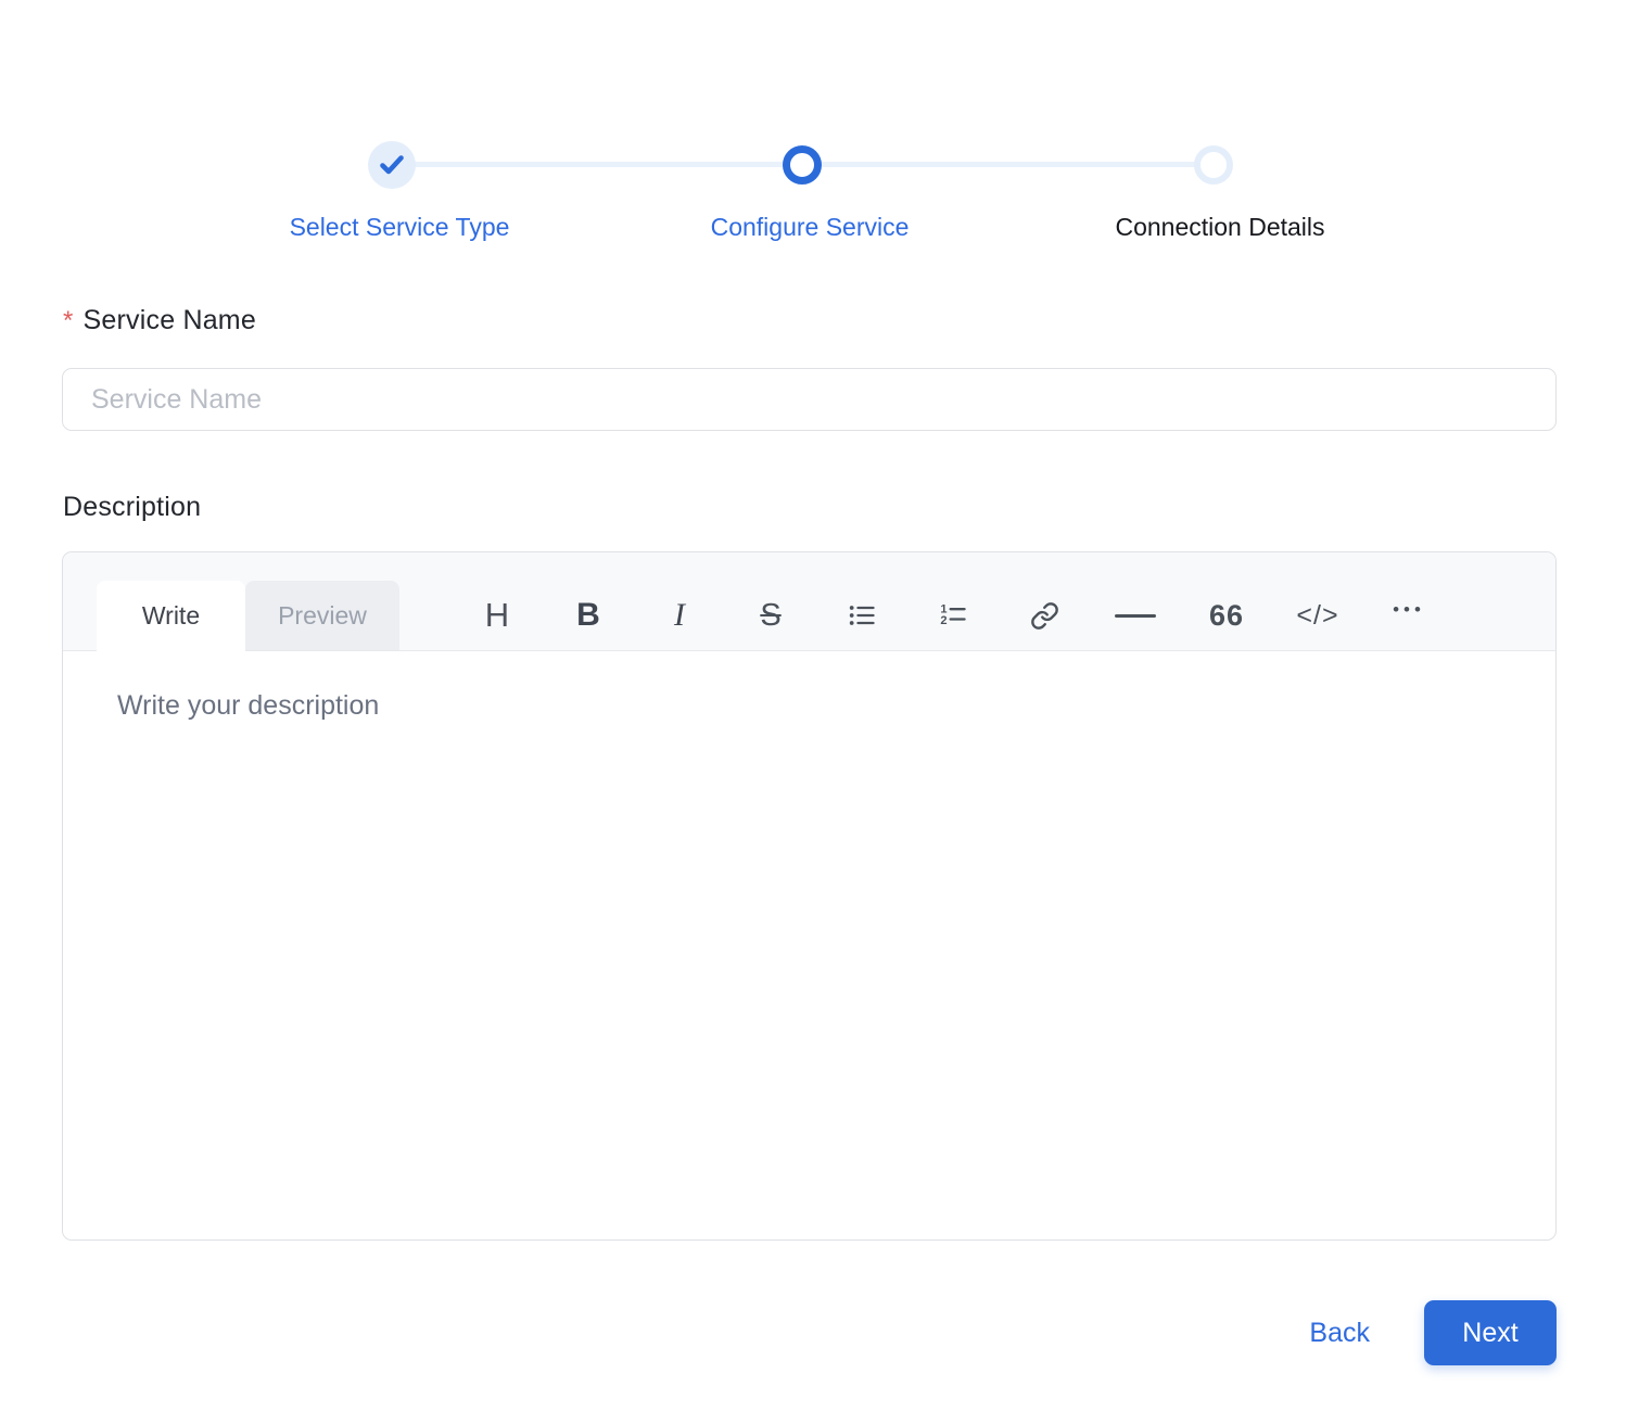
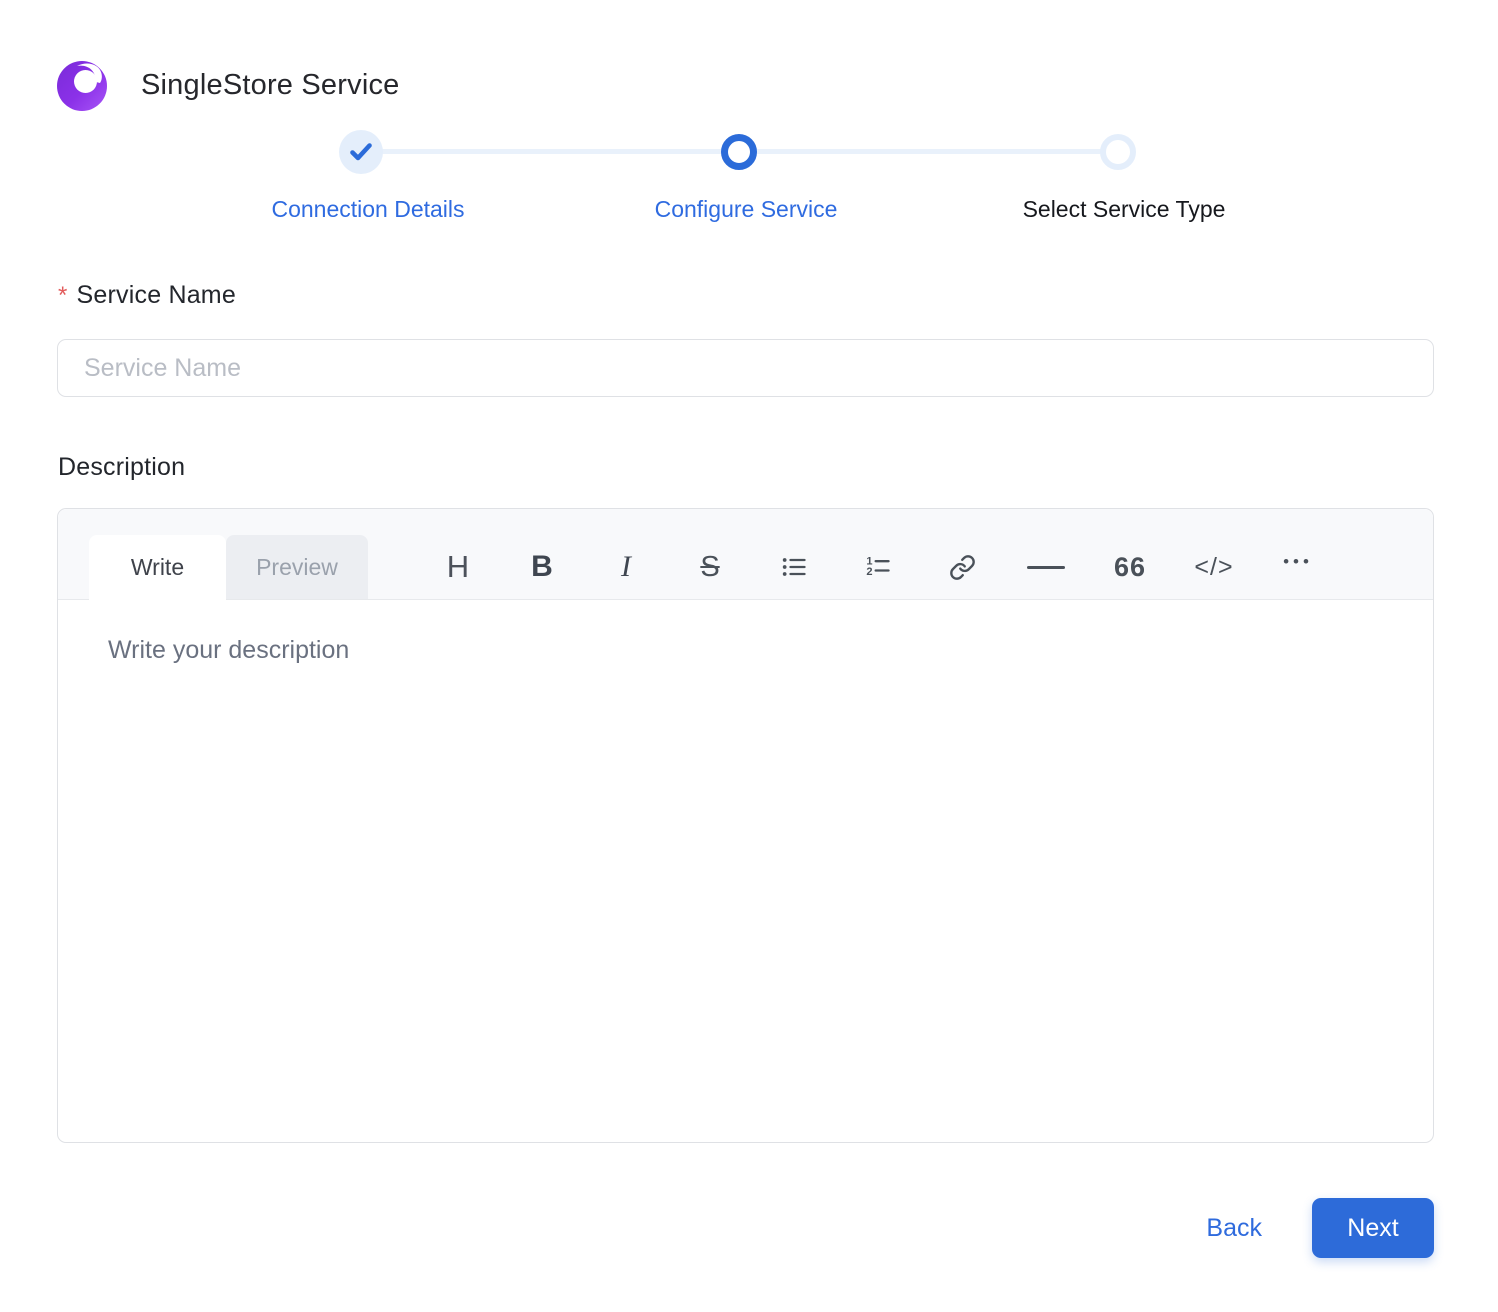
+ SingleStore Service
- Select Service Type
+ Connection Details
  Configure Service
- Connection Details
+ Select Service Type
  * Service Name
  Service Name
  Description
  Write
  Preview
  H
  B
  I
  S
  1
  2
  66
  </>
  •••
  Write your description
  Back
  Next
